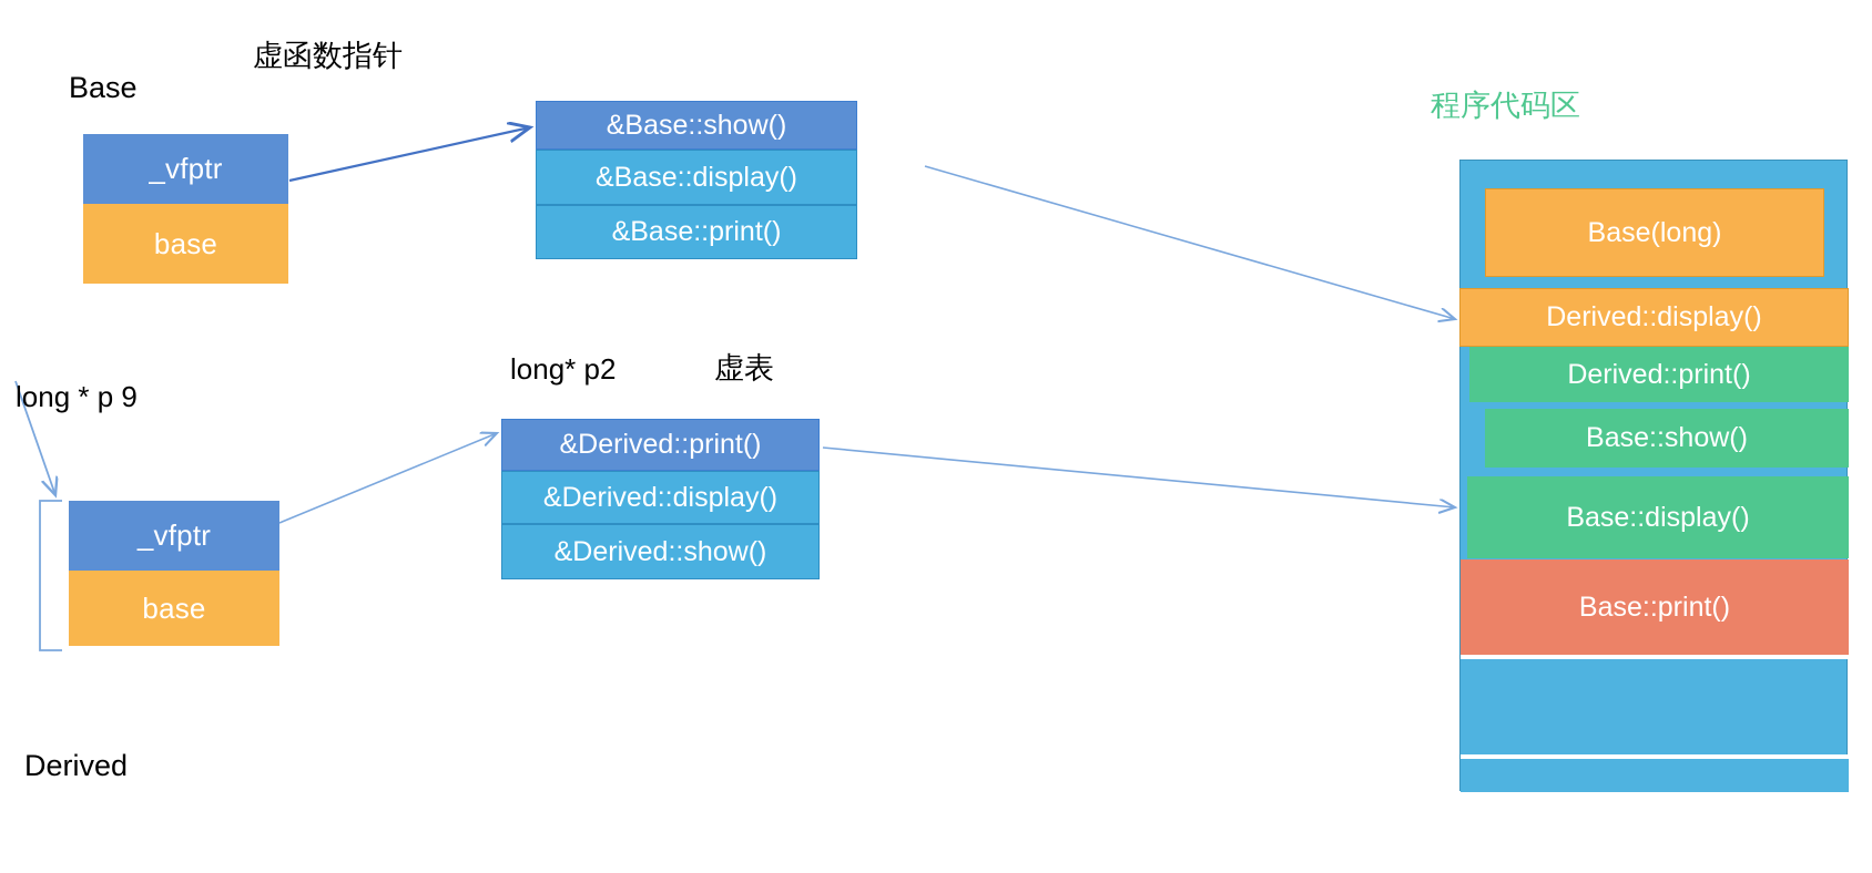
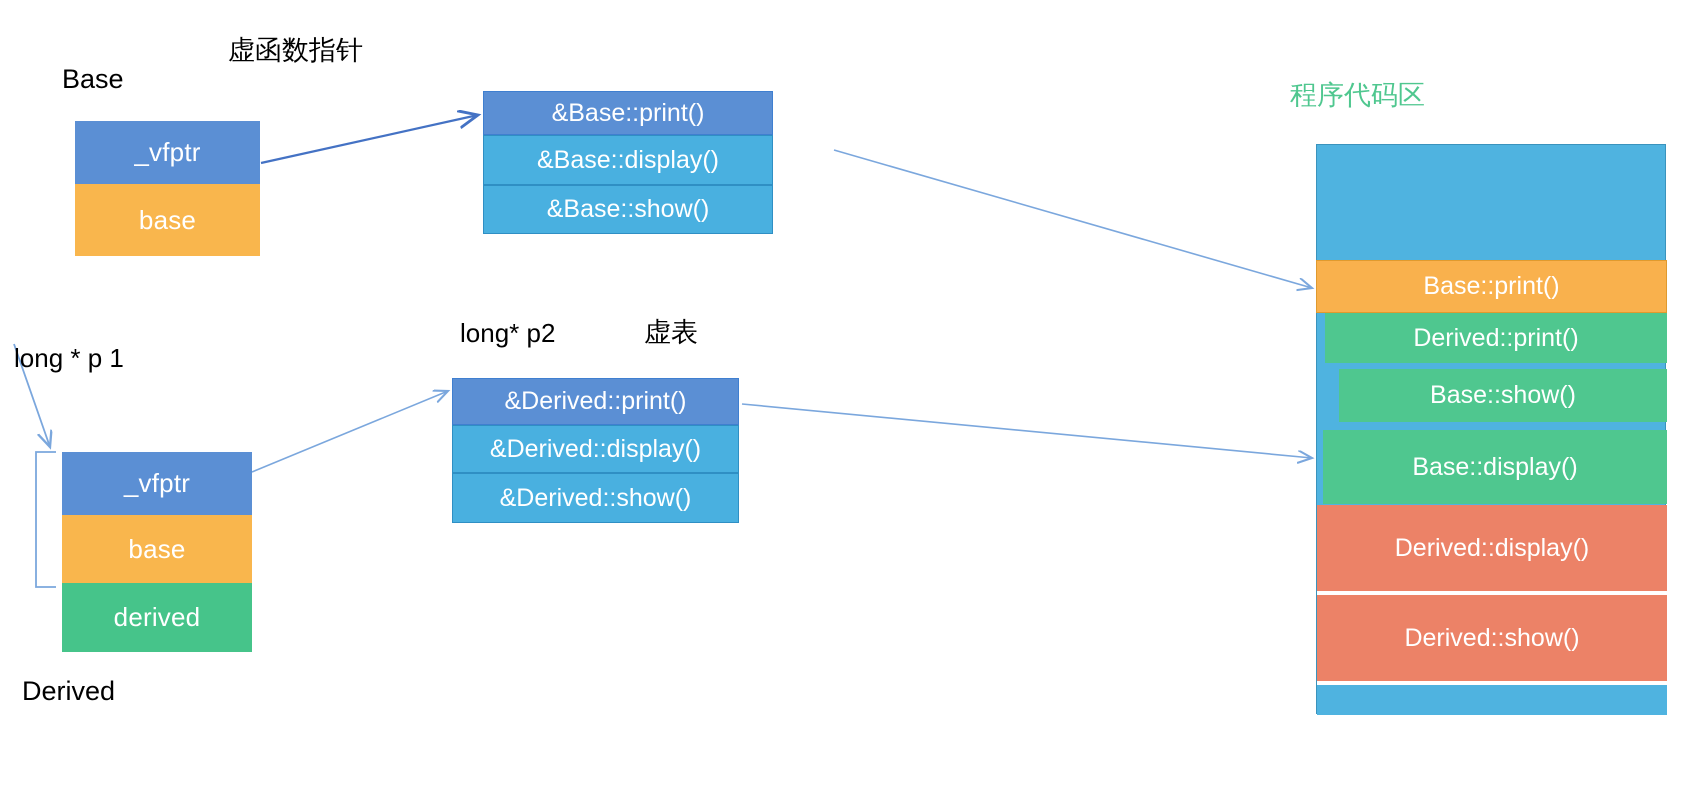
  Base
  虚函数指针
- long * p 9
+ long * p 1
  long* p2
  虚表
  Derived
  程序代码区
  _vfptr
  base
  _vfptr
  base
+ derived
- &Base::show()
+ &Base::print()
  &Base::display()
- &Base::print()
+ &Base::show()
  &Derived::print()
  &Derived::display()
  &Derived::show()
- Base(long)
- Derived::display()
+ Base::print()
  Derived::print()
  Base::show()
  Base::display()
- Base::print()
+ Derived::display()
+ Derived::show()
